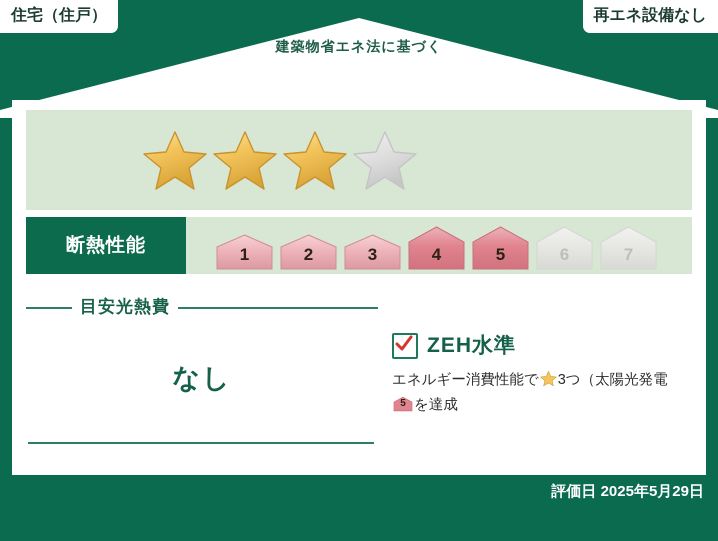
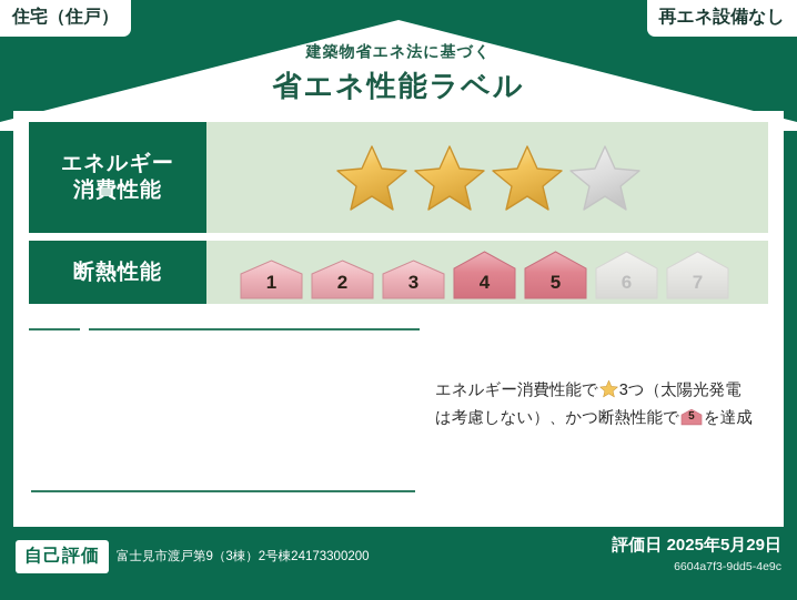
  住宅（住戸）
  再エネ設備なし
  建築物省エネ法に基づく
+ 省エネ性能ラベル
+ エネルギー
+ 消費性能
  断熱性能
  1
  2
  3
  4
  5
  6
  7
- 目安光熱費
- なし
- ZEH水準
  エネルギー消費性能で 3つ（太陽光発電
+ は考慮しない）、かつ断熱性能で
  5
  を達成
+ 自己評価
+ 富士見市渡戸第9（3棟）2号棟24173300200
  評価日 2025年5月29日
+ 6604a7f3-9dd5-4e9c
